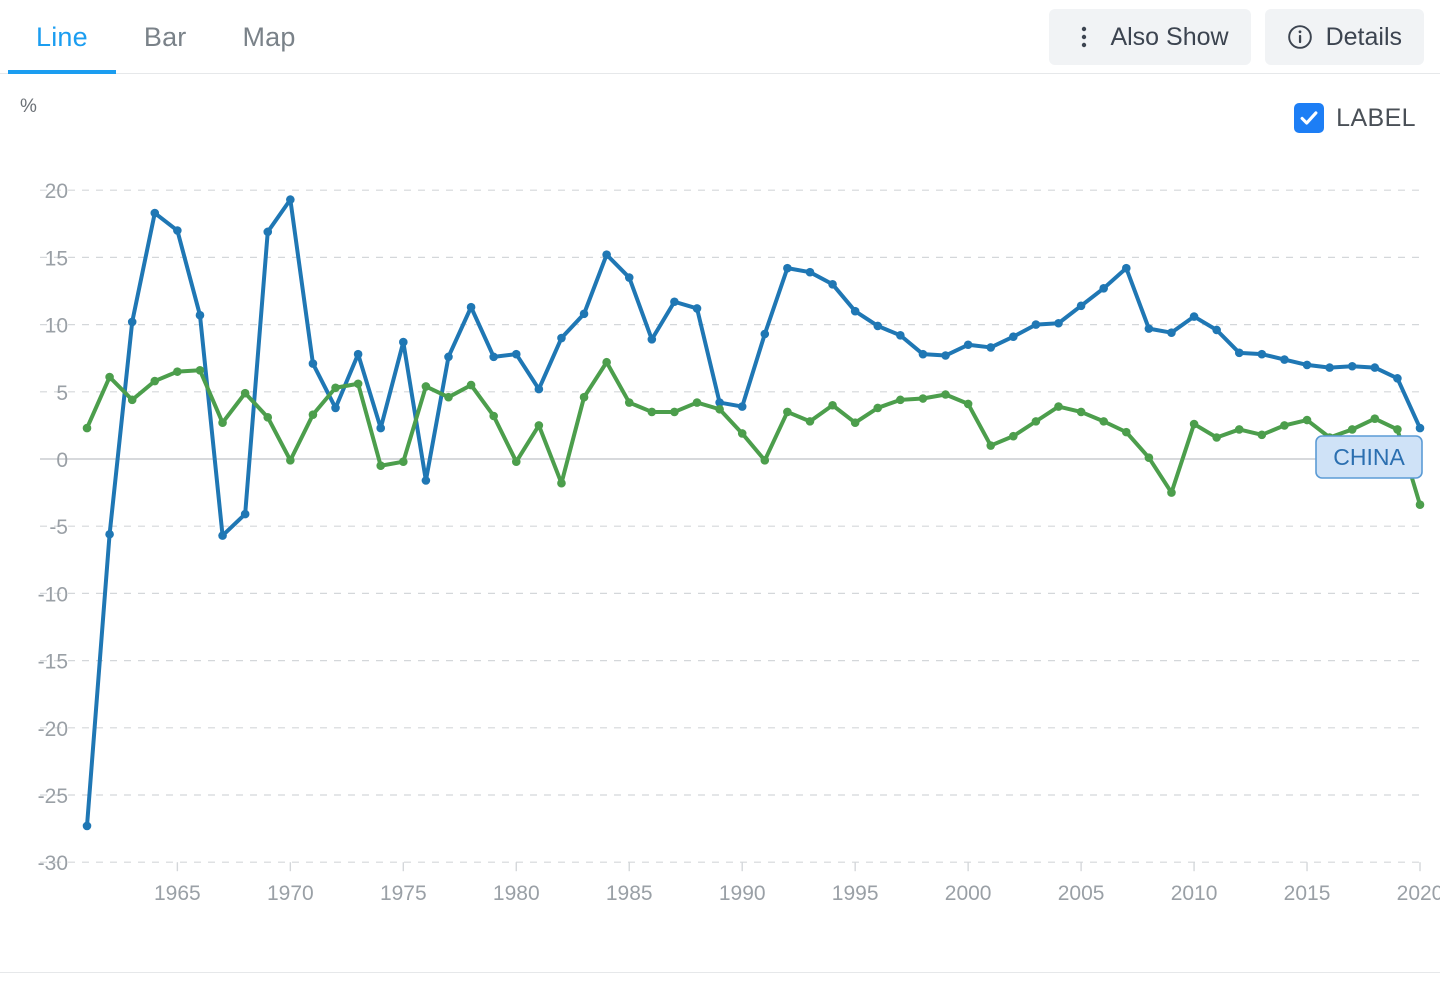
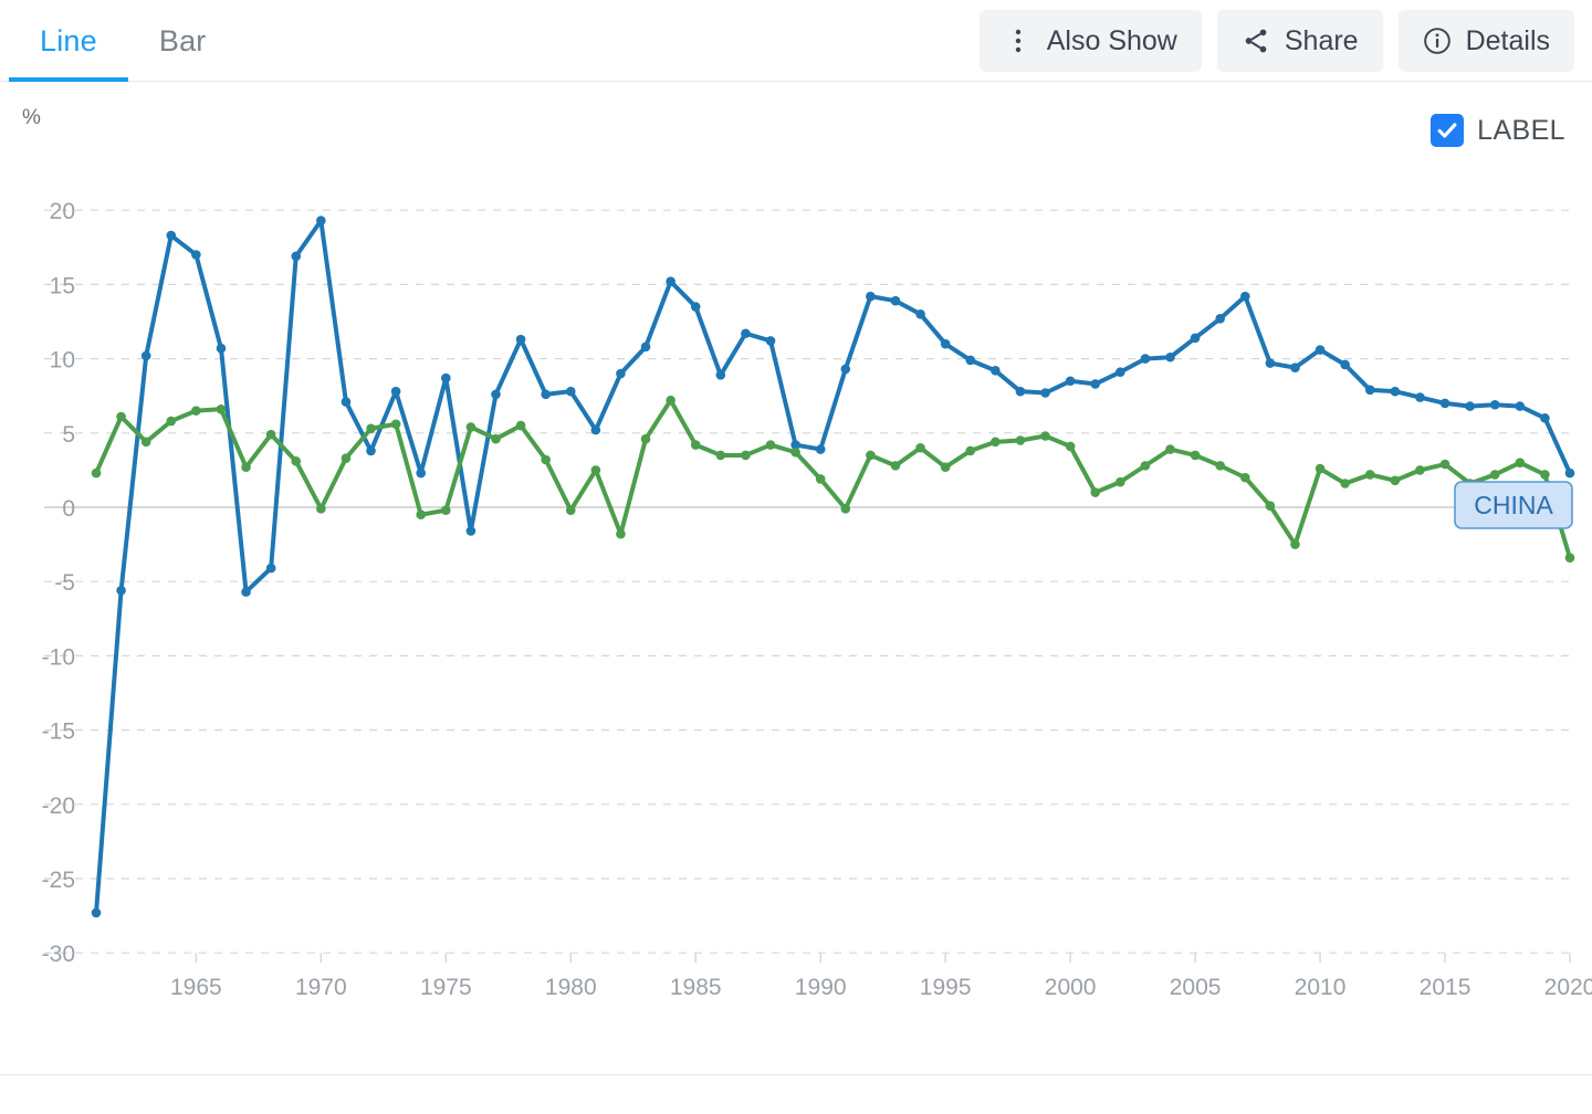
  Line
  Bar
- Map
  Also Show
+ Share
  Details
  %
  LABEL
  20
  15
  10
  5
  0
  -5
  -10
  -15
  -20
  -25
  -30
  1965
  1970
  1975
  1980
  1985
  1990
  1995
  2000
  2005
  2010
  2015
  2020
  CHINA
